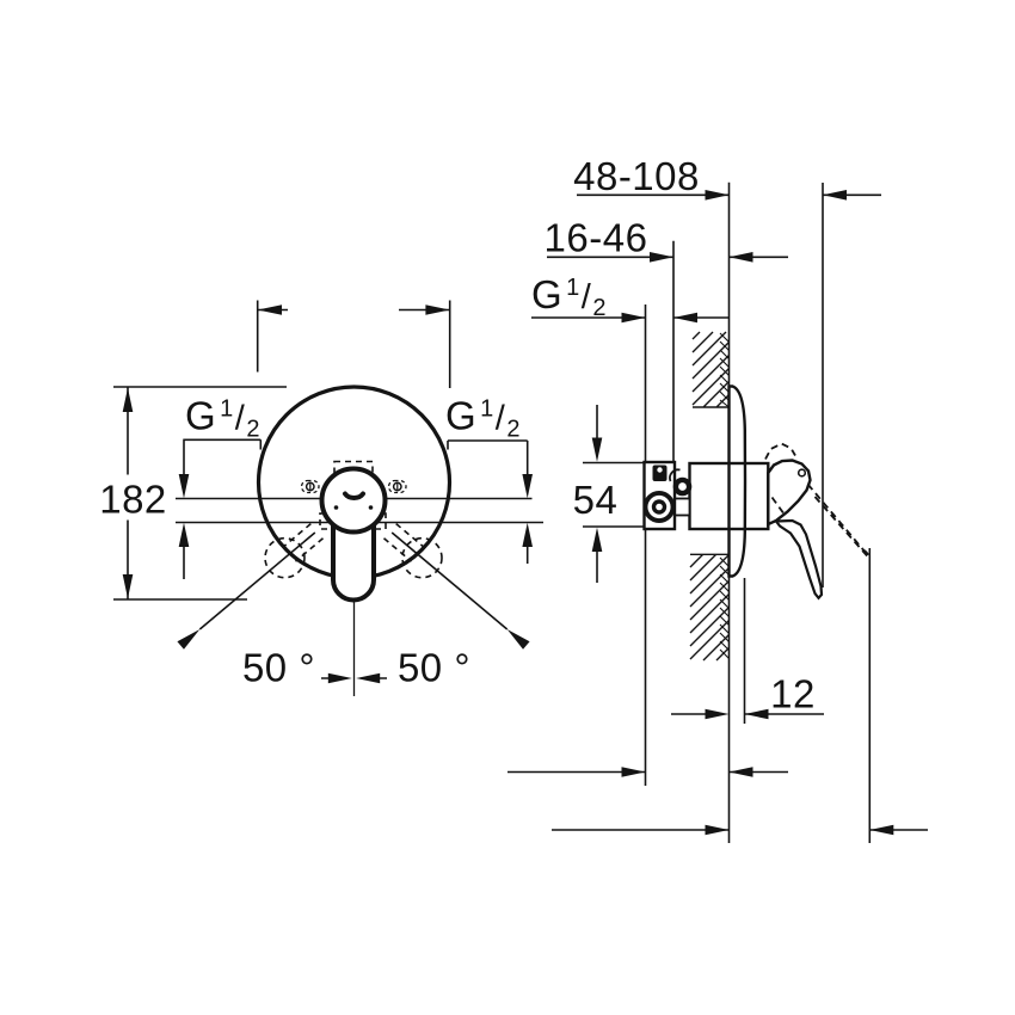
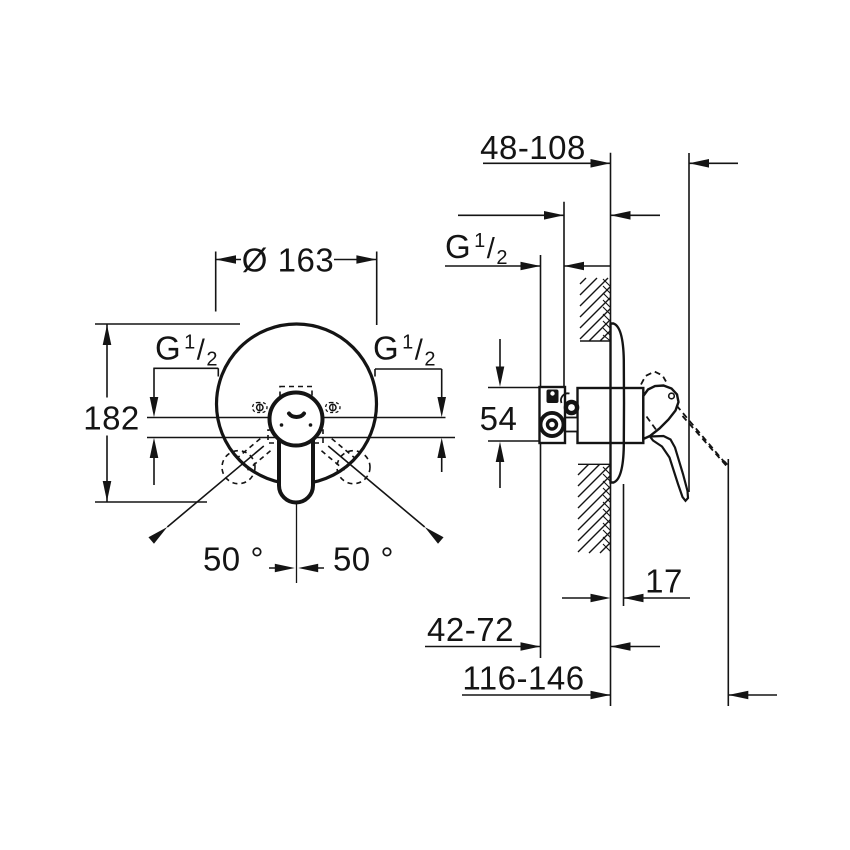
+ Ø 163
  182
  G 1/2
  G 1/2
  50 °
  50 °
  48-108
- 16-46
  G 1/2
  54
- 12
+ 17
+ 42-72
+ 116-146
